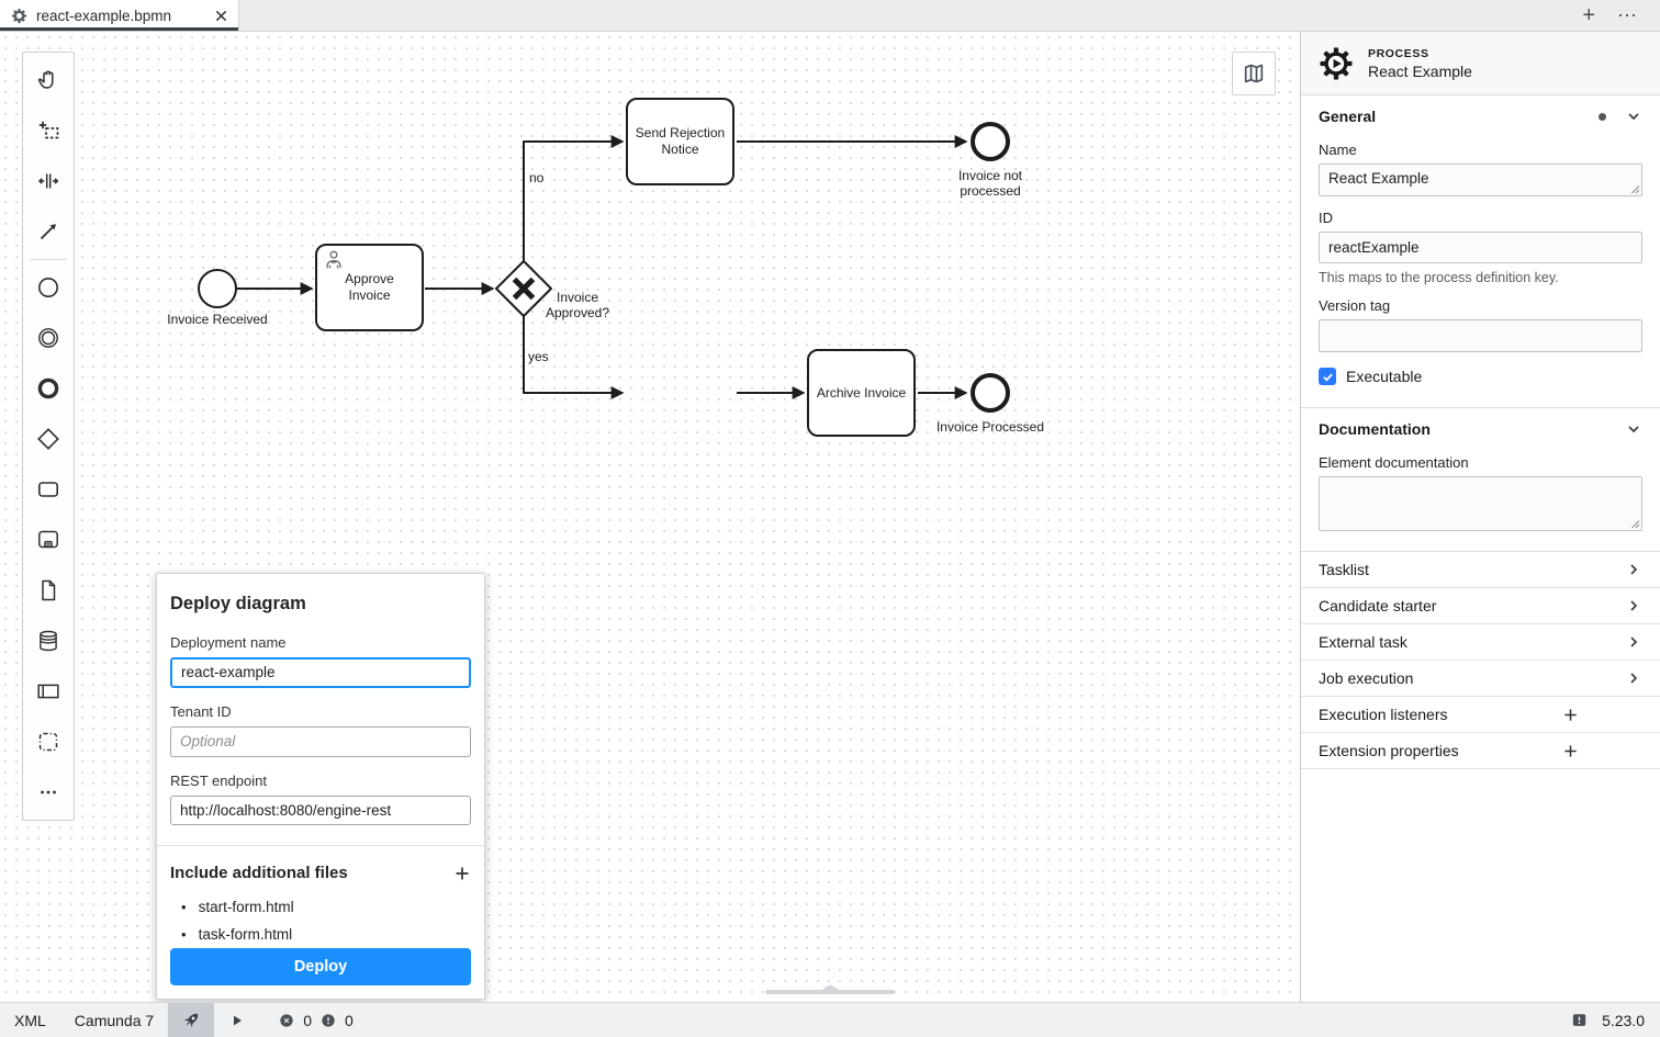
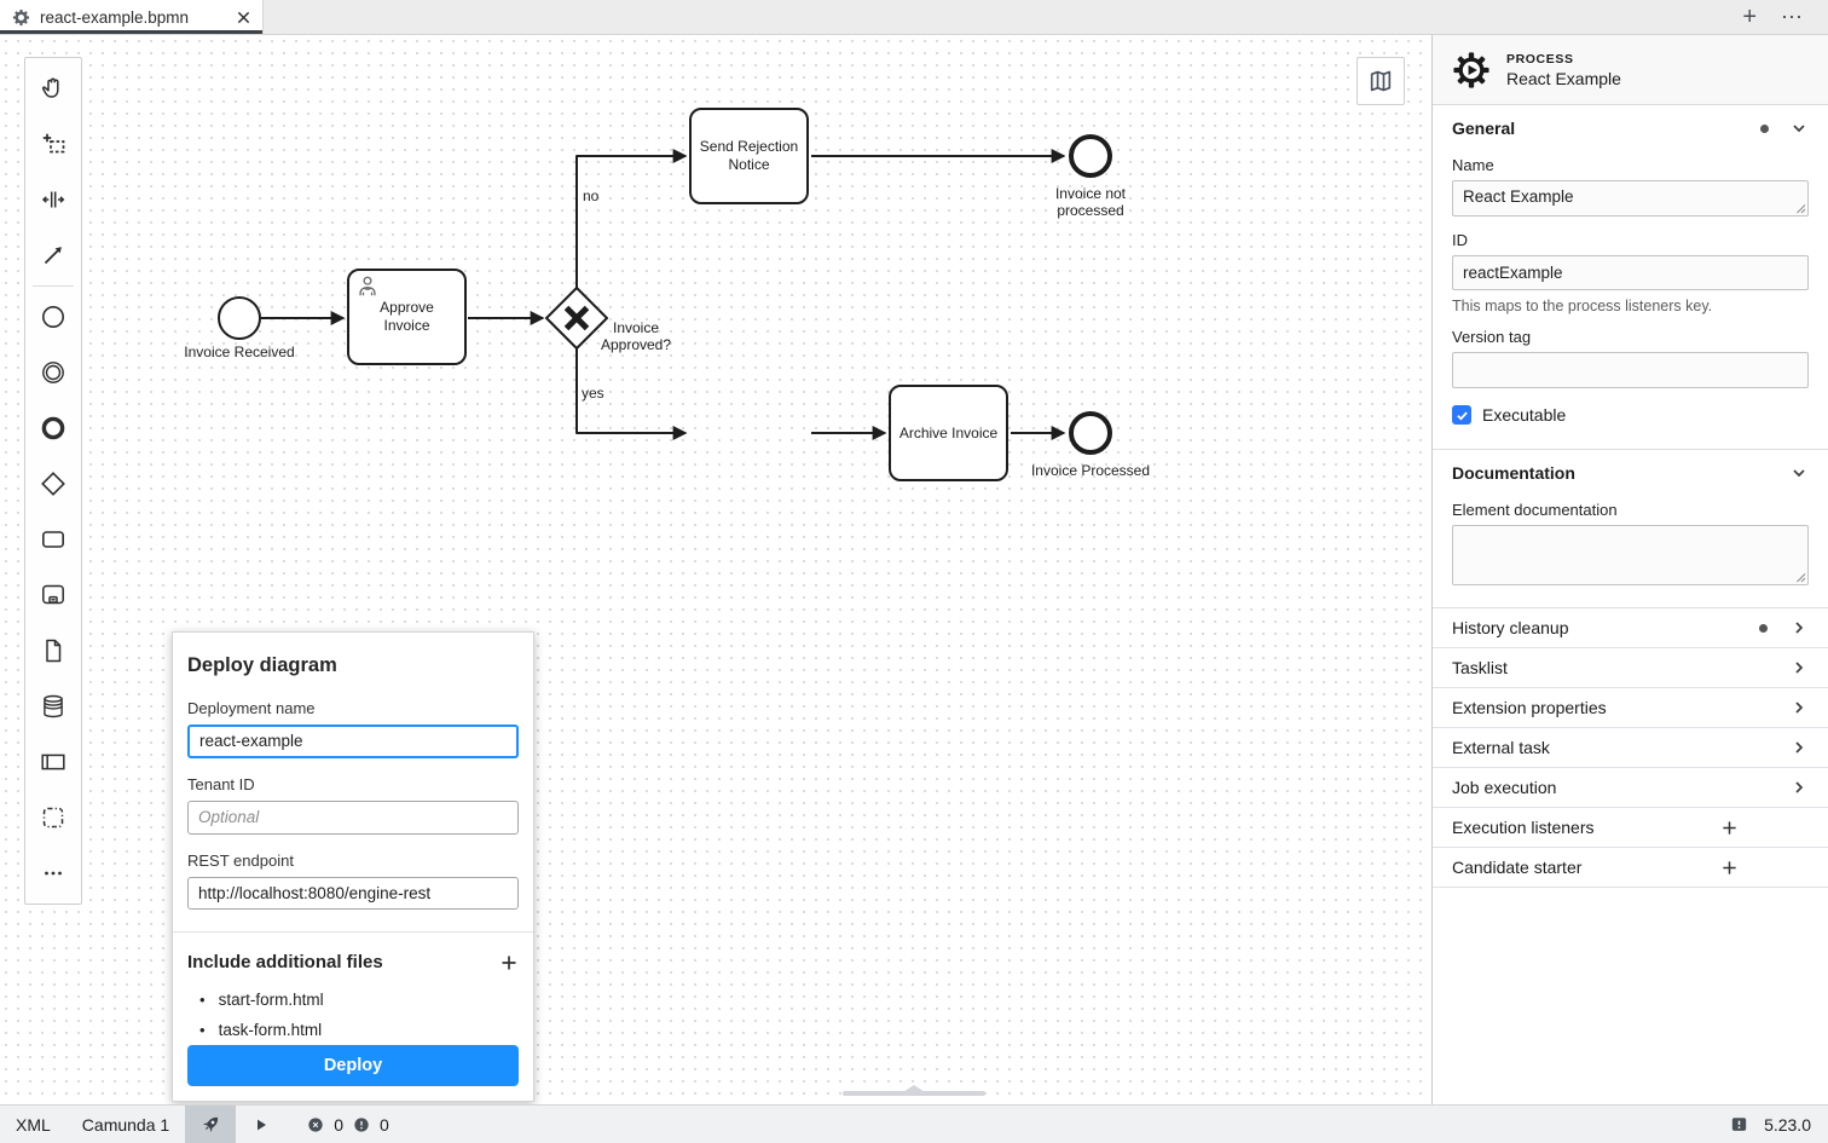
  react-example.bpmn
  +
  ⋯
  Invoice Received
  Approve Invoice
  no
  Invoice Approved?
  yes
  Send Rejection Notice
  Invoice not processed
  Archive Invoice
  Invoice Processed
  Deploy diagram
  Deployment name
  react-example
  Tenant ID
  Optional
  REST endpoint
  http://localhost:8080/engine-rest
  Include additional files
  start-form.html
  task-form.html
  Deploy
  PROCESS
  React Example
  General
  Name
  React Example
  ID
  reactExample
- This maps to the process definition key.
+ This maps to the process listeners key.
  Version tag
  Executable
  Documentation
  Element documentation
+ History cleanup
  Tasklist
- Candidate starter
+ Extension properties
  External task
  Job execution
  Execution listeners
- Extension properties
+ Candidate starter
  XML
- Camunda 7
+ Camunda 1
  0
  0
  5.23.0
